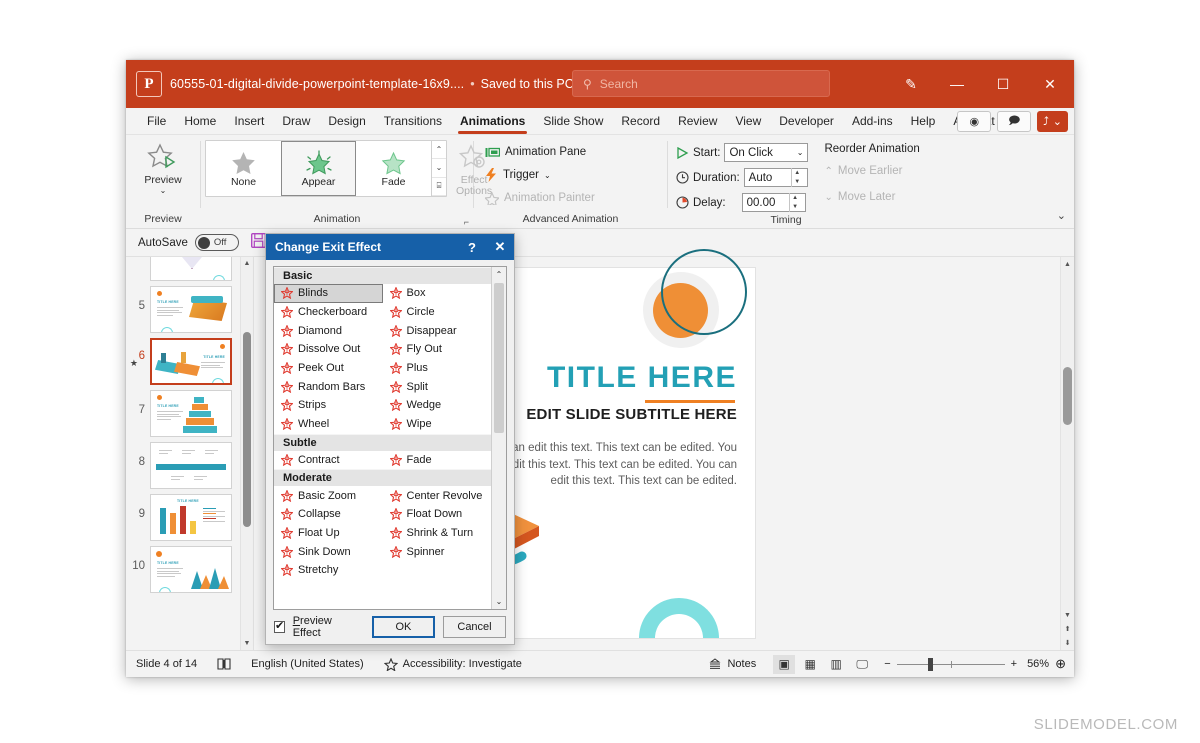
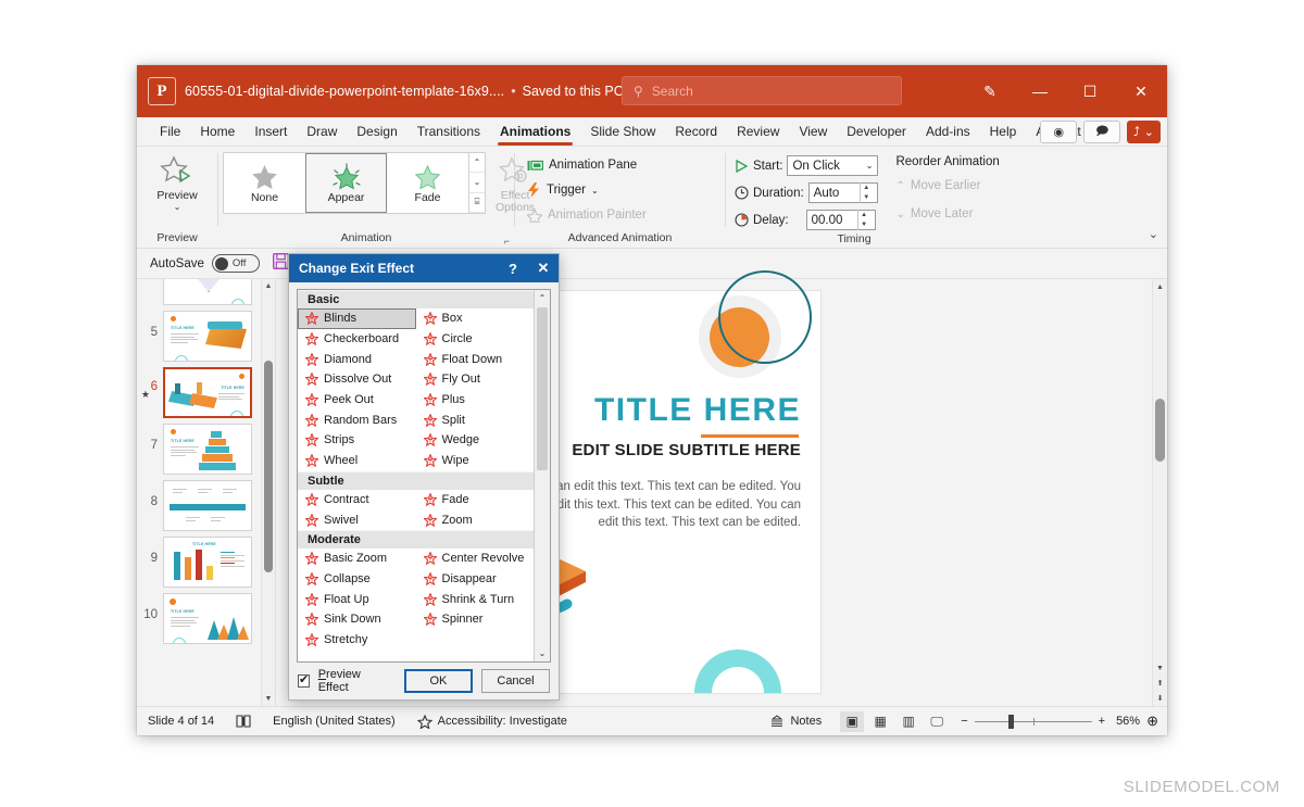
  P
  60555-01-digital-divide-powerpoint-template-16x9....
  •
  Saved to this PC
  ⚲
  Search
  ✎
  —
  ☐
  ✕
  File
  Home
  Insert
  Draw
  Design
  Transitions
  Animations
  Slide Show
  Record
  Review
  View
  Developer
  Add-ins
  Help
  ◉
  🗩
  ⤴
  ⌄
  Preview
  ⌄
  Preview
  None
  Appear
  Fade
  ⌃
  ⌄
  ⌸
  Effect
  Options
  Animation
  ⌐
  Animation Pane
  Trigger
  ⌄
  Animation Painter
  Advanced Animation
  Start:
  On Click
  ⌄
  Duration:
  Auto
  Delay:
  00.00
  Reorder Animation
  ⌃
  Move Earlier
  ⌄
  Move Later
  Timing
  ⌄
  AutoSave
  Off
  5
  6
  ★
  7
  8
  9
  10
  TITLE HERE
  EDIT SLIDE SUBTITLE HERE
  an edit this text. This text can be edited. You dit this text. This text can be edited. You can edit this text. This text can be edited.
  Slide 4 of 14
  English (United States)
  Accessibility: Investigate
  Notes
  ▣
  ▦
  ▥
  🖵
  −
  +
  56%
  ⊕
  Change Exit Effect
  ?
  ✕
  Basic
  Blinds
  Box
  Checkerboard
  Circle
  Diamond
- Disappear
+ Float Down
  Dissolve Out
  Fly Out
  Peek Out
  Plus
  Random Bars
  Split
  Strips
  Wedge
  Wheel
  Wipe
  Subtle
  Contract
  Fade
+ Swivel
+ Zoom
  Moderate
  Basic Zoom
  Center Revolve
  Collapse
- Float Down
+ Disappear
  Float Up
  Shrink & Turn
  Sink Down
  Spinner
  Stretchy
  ⌃
  ⌄
  Preview Effect
  OK
  Cancel
  SLIDEMODEL.COM
